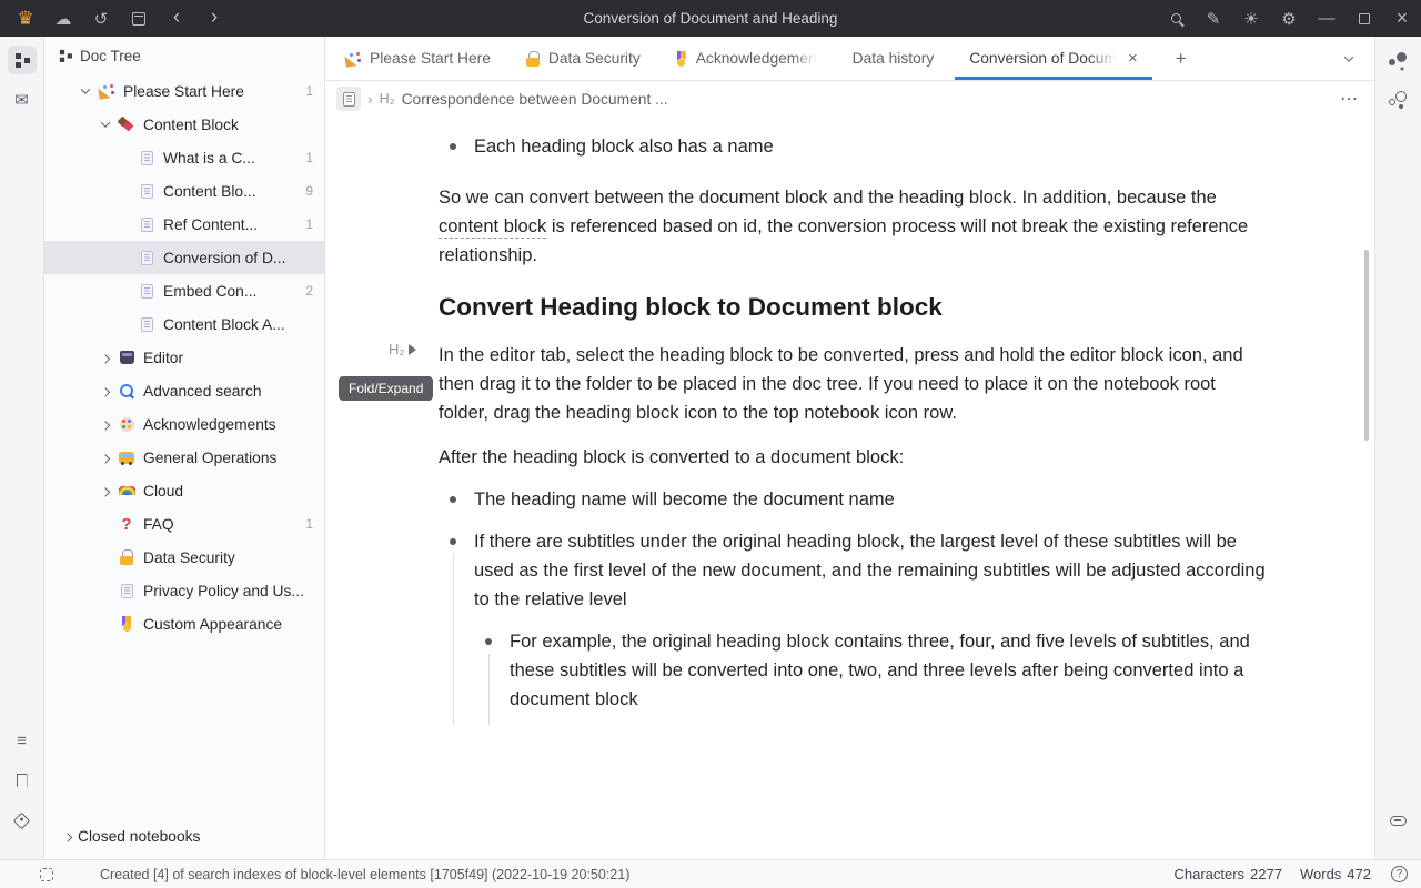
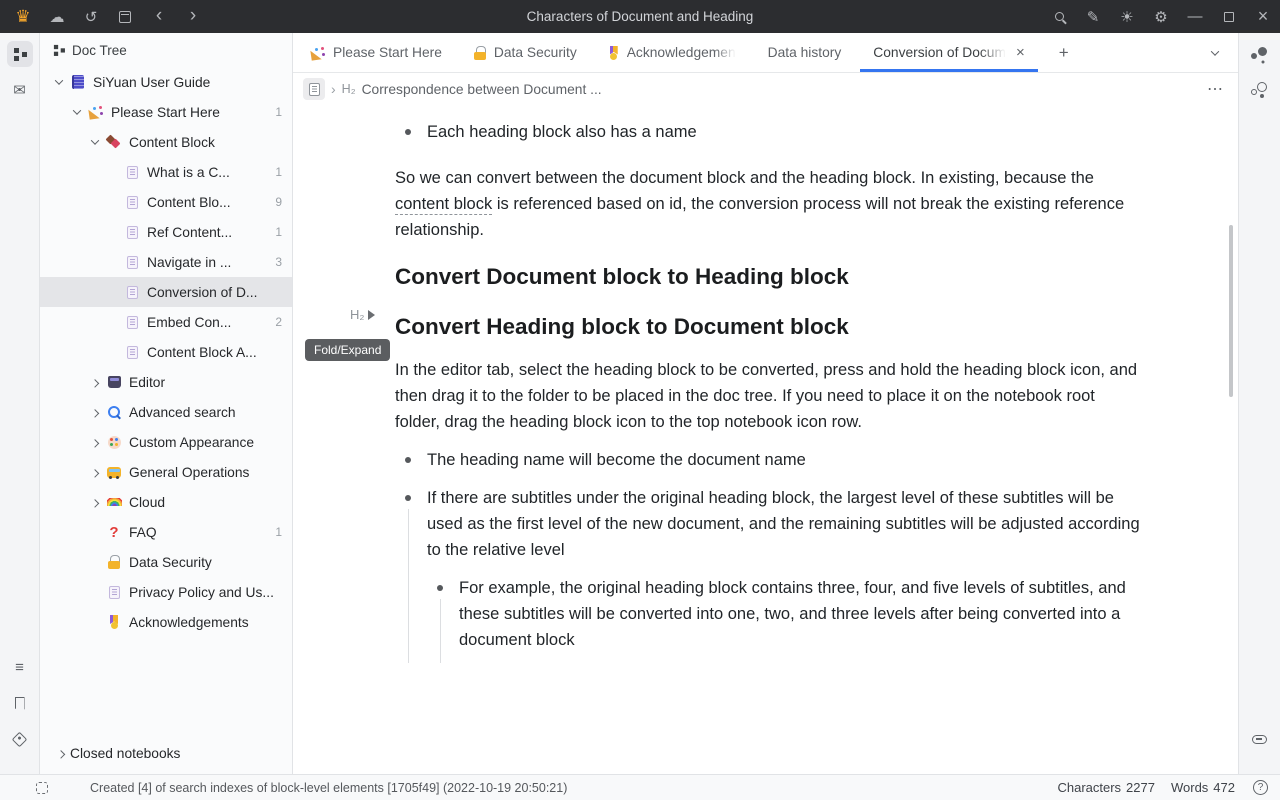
  ♛
  ☁
  ↺
  ‹
  ›
- Conversion of Document and Heading
+ Characters of Document and Heading
  ✎
  ☀
  ⚙
  —
  ×
  ✉
  ≡
  Doc Tree
+ SiYuan User Guide
  Please Start Here
  1
  Content Block
  What is a C...
  1
  Content Blo...
  9
  Ref Content...
  1
+ Navigate in ...
+ 3
  Conversion of D...
  Embed Con...
  2
  Content Block A...
  Editor
  Advanced search
- Acknowledgements
+ Custom Appearance
  General Operations
  Cloud
  ?
  FAQ
  1
  Data Security
  Privacy Policy and Us...
- Custom Appearance
+ Acknowledgements
  Closed notebooks
  Please Start Here
  Data Security
  Acknowledgemen
  Data history
  Conversion of Docum
  ×
  +
  ›
  H₂
  Correspondence between Document ...
  ⋯
  Each heading block also has a name
- So we can convert between the document block and the heading block. In addition, because the content block is referenced based on id, the conversion process will not break the existing reference relationship.
+ So we can convert between the document block and the heading block. In existing, because the content block is referenced based on id, the conversion process will not break the existing reference relationship.
+ Convert Document block to Heading block
  Convert Heading block to Document block
- In the editor tab, select the heading block to be converted, press and hold the editor block icon, and then drag it to the folder to be placed in the doc tree. If you need to place it on the notebook root folder, drag the heading block icon to the top notebook icon row.
+ In the editor tab, select the heading block to be converted, press and hold the heading block icon, and then drag it to the folder to be placed in the doc tree. If you need to place it on the notebook root folder, drag the heading block icon to the top notebook icon row.
- After the heading block is converted to a document block:
  The heading name will become the document name
  If there are subtitles under the original heading block, the largest level of these subtitles will be used as the first level of the new document, and the remaining subtitles will be adjusted according to the relative level
  For example, the original heading block contains three, four, and five levels of subtitles, and these subtitles will be converted into one, two, and three levels after being converted into a document block
  H₂
  Fold/Expand
  Created [4] of search indexes of block-level elements [1705f49] (2022-10-19 20:50:21)
  Characters
  2277
  Words
  472
  ?
